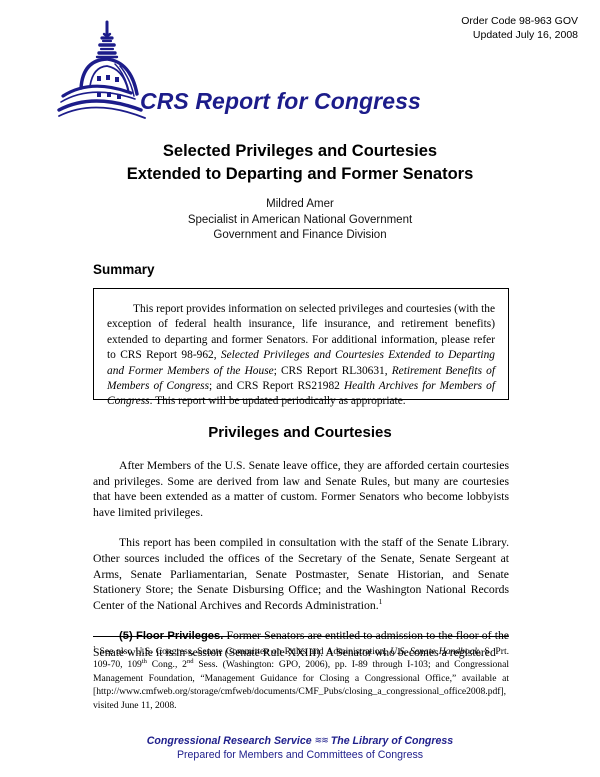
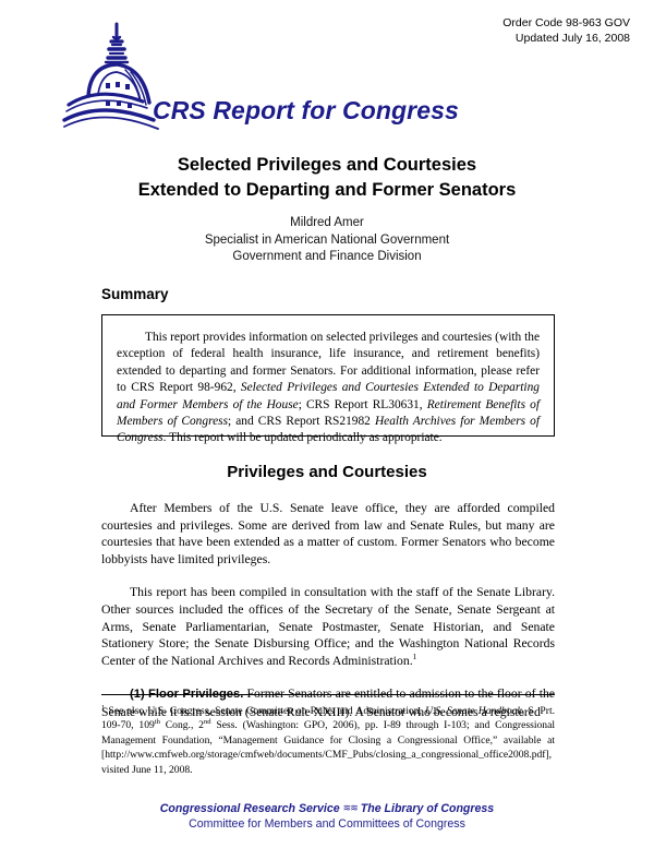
  Order Code 98-963 GOV
  Updated July 16, 2008
  CRS Report for Congress
  Selected Privileges and Courtesies
  Extended to Departing and Former Senators
  Mildred Amer
  Specialist in American National Government
  Government and Finance Division
  Summary
  This report provides information on selected privileges and courtesies (with the exception of federal health insurance, life insurance, and retirement benefits) extended to departing and former Senators. For additional information, please refer to CRS Report 98-962, Selected Privileges and Courtesies Extended to Departing and Former Members of the House; CRS Report RL30631, Retirement Benefits of Members of Congress; and CRS Report RS21982 Health Archives for Members of Congress. This report will be updated periodically as appropriate.
  Privileges and Courtesies
- After Members of the U.S. Senate leave office, they are afforded certain courtesies and privileges. Some are derived from law and Senate Rules, but many are courtesies that have been extended as a matter of custom. Former Senators who become lobbyists have limited privileges.
+ After Members of the U.S. Senate leave office, they are afforded compiled courtesies and privileges. Some are derived from law and Senate Rules, but many are courtesies that have been extended as a matter of custom. Former Senators who become lobbyists have limited privileges.
  This report has been compiled in consultation with the staff of the Senate Library. Other sources included the offices of the Secretary of the Senate, Senate Sergeant at Arms, Senate Parliamentarian, Senate Postmaster, Senate Historian, and Senate Stationery Store; the Senate Disbursing Office; and the Washington National Records Center of the National Archives and Records Administration.1
- (5) Floor Privileges. Former Senators are entitled to admission to the floor of the Senate while it is in session (Senate Rule XXIII). A Senator who becomes a registered
+ (1) Floor Privileges. Former Senators are entitled to admission to the floor of the Senate while it is in session (Senate Rule XXIII). A Senator who becomes a registered
  See also U.S. Congress, Senate Committee on Rules and Administration, U.S. Senate Handbook, S. Prt. 109-70, 109 Cong., 2 Sess. (Washington: GPO, 2006), pp. I-89 through I-103; and Congressional Management Foundation, “Management Guidance for Closing a Congressional Office,” available at [http://www.cmfweb.org/storage/cmfweb/documents/CMF_Pubs/closing_a_congressional_office2008.pdf], visited June 11, 2008.
  Congressional Research Service ≋≋ The Library of Congress
- Prepared for Members and Committees of Congress
+ Committee for Members and Committees of Congress
